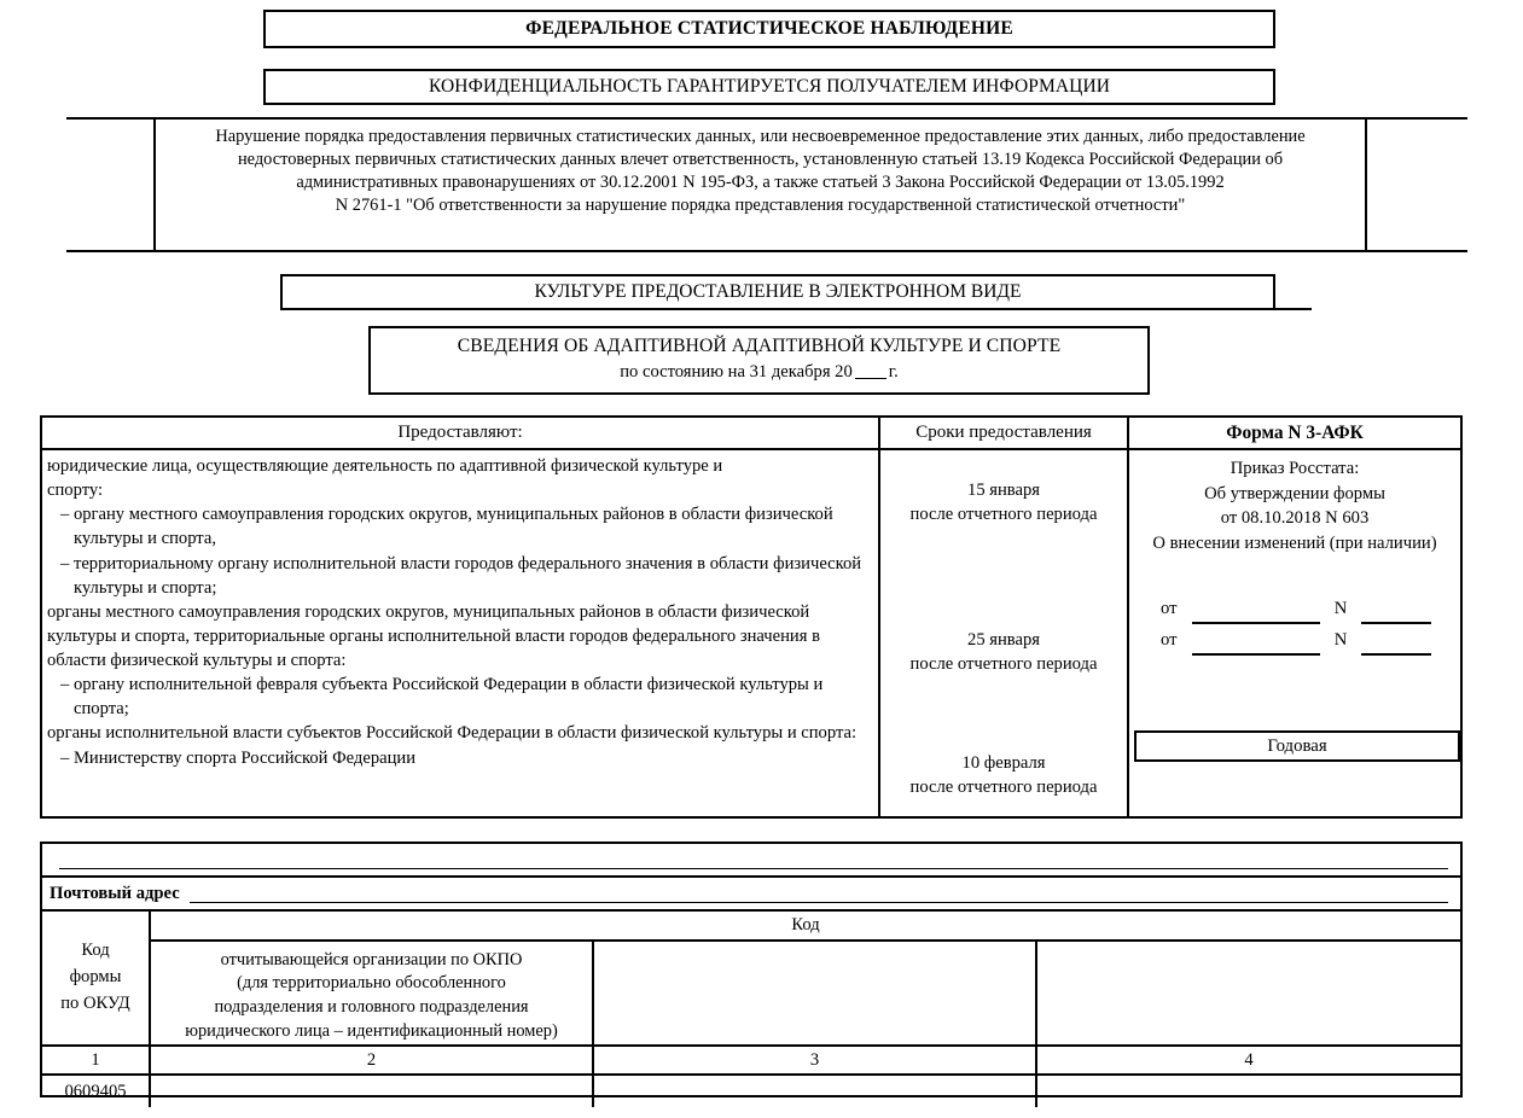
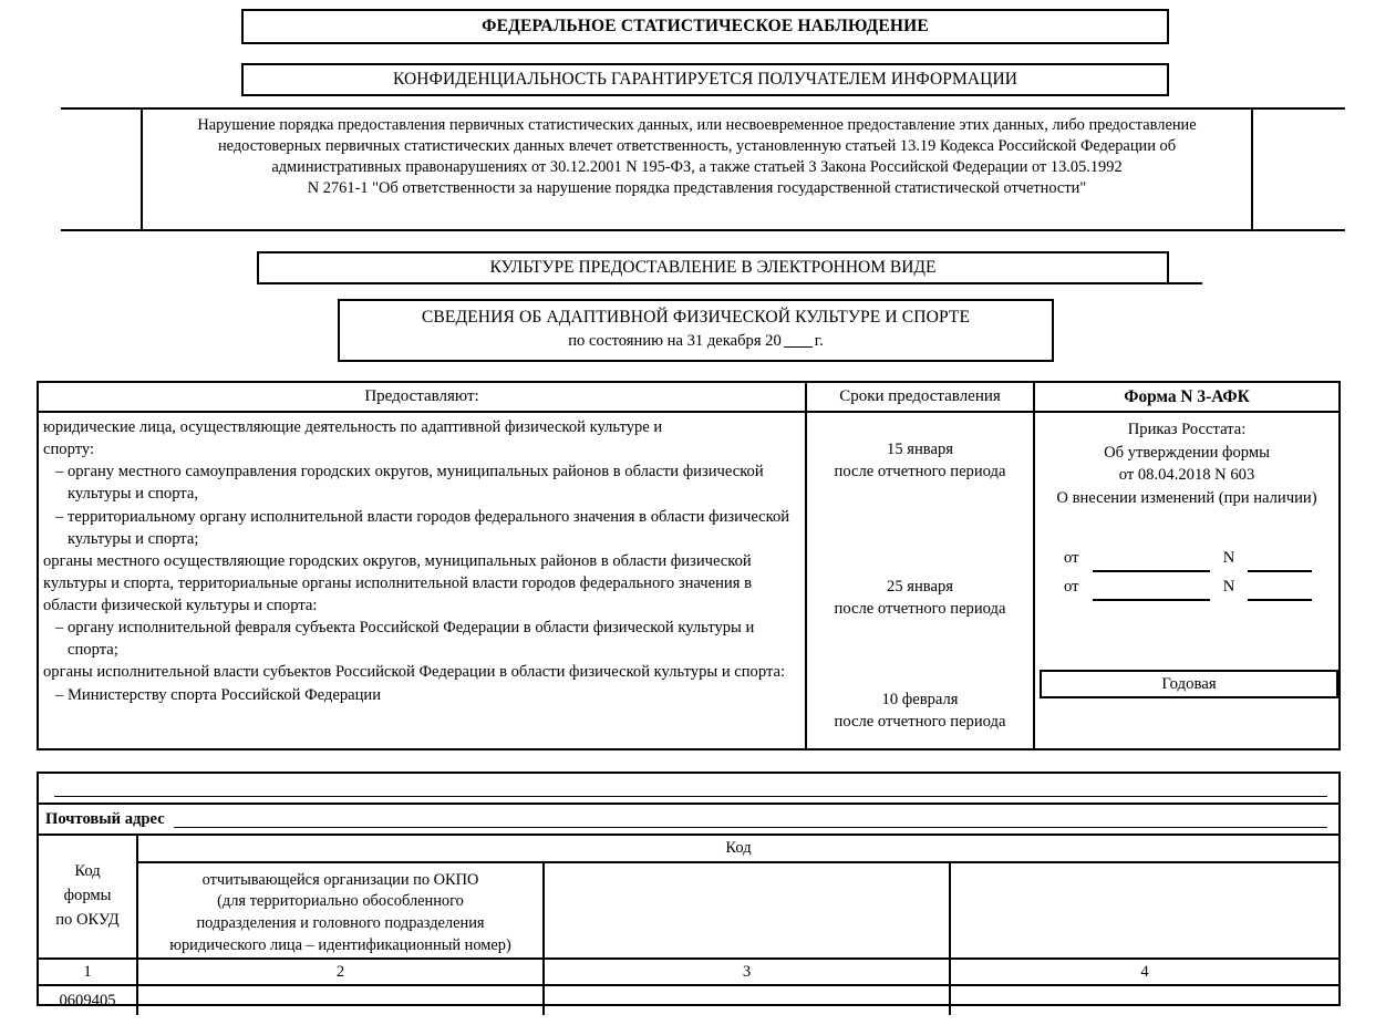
  ФЕДЕРАЛЬНОЕ СТАТИСТИЧЕСКОЕ НАБЛЮДЕНИЕ
  КОНФИДЕНЦИАЛЬНОСТЬ ГАРАНТИРУЕТСЯ ПОЛУЧАТЕЛЕМ ИНФОРМАЦИИ
  Нарушение порядка предоставления первичных статистических данных, или несвоевременное предоставление этих данных, либо предоставление недостоверных первичных статистических данных влечет ответственность, установленную статьей 13.19 Кодекса Российской Федерации об административных правонарушениях от 30.12.2001 N 195-ФЗ, а также статьей 3 Закона Российской Федерации от 13.05.1992
  N 2761-1 "Об ответственности за нарушение порядка представления государственной статистической отчетности"
  КУЛЬТУРЕ ПРЕДОСТАВЛЕНИЕ В ЭЛЕКТРОННОМ ВИДЕ
- СВЕДЕНИЯ ОБ АДАПТИВНОЙ АДАПТИВНОЙ КУЛЬТУРЕ И СПОРТЕ
+ СВЕДЕНИЯ ОБ АДАПТИВНОЙ ФИЗИЧЕСКОЙ КУЛЬТУРЕ И СПОРТЕ
  по состоянию на 31 декабря 20 г.
  Предоставляют:
  юридические лица, осуществляющие деятельность по адаптивной физической культуре и
  спорту:
  – органу местного самоуправления городских округов, муниципальных районов в области физической культуры и спорта,
  – территориальному органу исполнительной власти городов федерального значения в области физической культуры и спорта;
- органы местного самоуправления городских округов, муниципальных районов в области физической культуры и спорта, территориальные органы исполнительной власти городов федерального значения в области физической культуры и спорта:
+ органы местного осуществляющие городских округов, муниципальных районов в области физической культуры и спорта, территориальные органы исполнительной власти городов федерального значения в области физической культуры и спорта:
  – органу исполнительной февраля субъекта Российской Федерации в области физической культуры и спорта;
  органы исполнительной власти субъектов Российской Федерации в области физической культуры и спорта:
  – Министерству спорта Российской Федерации
  Сроки предоставления
  15 января
  после отчетного периода
  25 января
  после отчетного периода
  10 февраля
  после отчетного периода
  Форма N 3-АФК
  Приказ Росстата:
  Об утверждении формы
- от 08.10.2018 N 603
+ от 08.04.2018 N 603
  О внесении изменений (при наличии)
  от
  N
  от
  N
  Годовая
  Почтовый адрес
  Код
  формы
  по ОКУД
  Код
  отчитывающейся организации по ОКПО
  (для территориально обособленного
  подразделения и головного подразделения
  юридического лица – идентификационный номер)
  1
  2
  3
  4
  0609405
